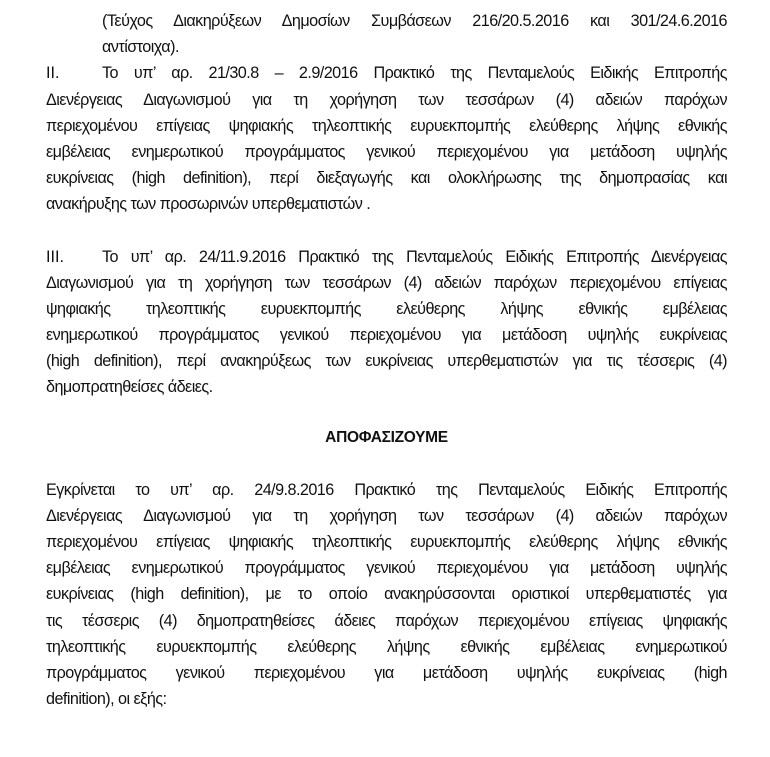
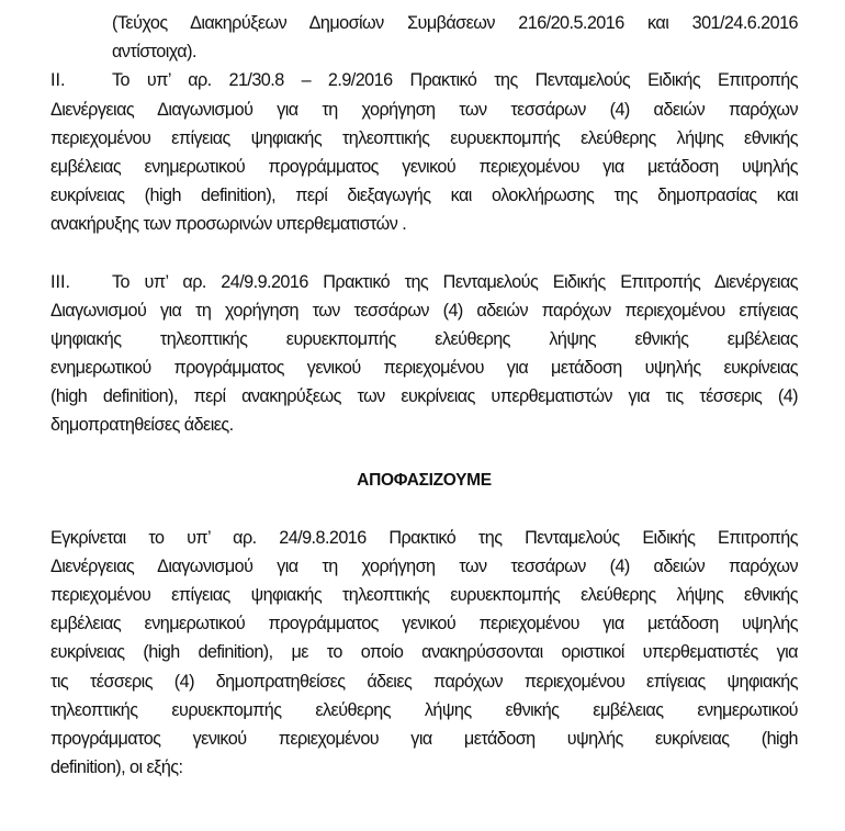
  (Τεύχος Διακηρύξεων Δημοσίων Συμβάσεων 216/20.5.2016 και 301/24.6.2016
  αντίστοιχα).
  II.
  Το υπ’ αρ. 21/30.8 – 2.9/2016 Πρακτικό της Πενταμελούς Ειδικής Επιτροπής
  Διενέργειας Διαγωνισμού για τη χορήγηση των τεσσάρων (4) αδειών παρόχων
  περιεχομένου επίγειας ψηφιακής τηλεοπτικής ευρυεκπομπής ελεύθερης λήψης εθνικής
  εμβέλειας ενημερωτικού προγράμματος γενικού περιεχομένου για μετάδοση υψηλής
  ευκρίνειας (high definition), περί διεξαγωγής και ολοκλήρωσης της δημοπρασίας και
  ανακήρυξης των προσωρινών υπερθεματιστών .
  III.
- Το υπ’ αρ. 24/11.9.2016 Πρακτικό της Πενταμελούς Ειδικής Επιτροπής Διενέργειας
+ Το υπ’ αρ. 24/9.9.2016 Πρακτικό της Πενταμελούς Ειδικής Επιτροπής Διενέργειας
  Διαγωνισμού για τη χορήγηση των τεσσάρων (4) αδειών παρόχων περιεχομένου επίγειας
  ψηφιακής τηλεοπτικής ευρυεκπομπής ελεύθερης λήψης εθνικής εμβέλειας
  ενημερωτικού προγράμματος γενικού περιεχομένου για μετάδοση υψηλής ευκρίνειας
  (high definition), περί ανακηρύξεως των ευκρίνειας υπερθεματιστών για τις τέσσερις (4)
  δημοπρατηθείσες άδειες.
  ΑΠΟΦΑΣΙΖΟΥΜΕ
  Εγκρίνεται το υπ’ αρ. 24/9.8.2016 Πρακτικό της Πενταμελούς Ειδικής Επιτροπής
  Διενέργειας Διαγωνισμού για τη χορήγηση των τεσσάρων (4) αδειών παρόχων
  περιεχομένου επίγειας ψηφιακής τηλεοπτικής ευρυεκπομπής ελεύθερης λήψης εθνικής
  εμβέλειας ενημερωτικού προγράμματος γενικού περιεχομένου για μετάδοση υψηλής
  ευκρίνειας (high definition), με το οποίο ανακηρύσσονται οριστικοί υπερθεματιστές για
  τις τέσσερις (4) δημοπρατηθείσες άδειες παρόχων περιεχομένου επίγειας ψηφιακής
  τηλεοπτικής ευρυεκπομπής ελεύθερης λήψης εθνικής εμβέλειας ενημερωτικού
  προγράμματος γενικού περιεχομένου για μετάδοση υψηλής ευκρίνειας (high
  definition), οι εξής:
